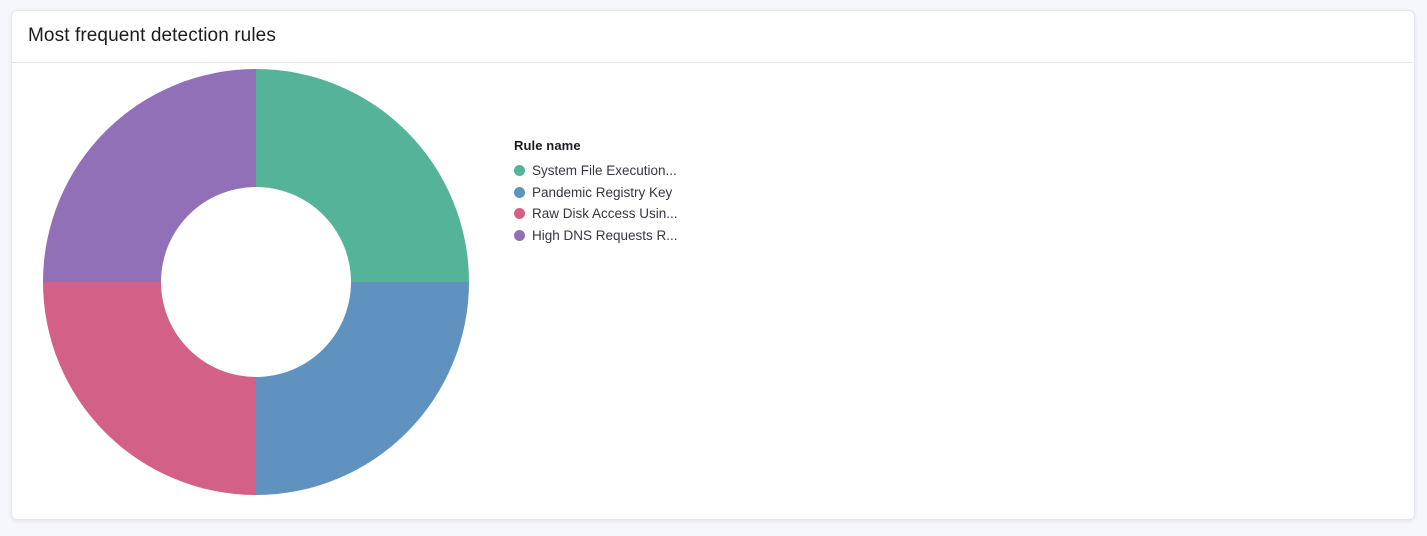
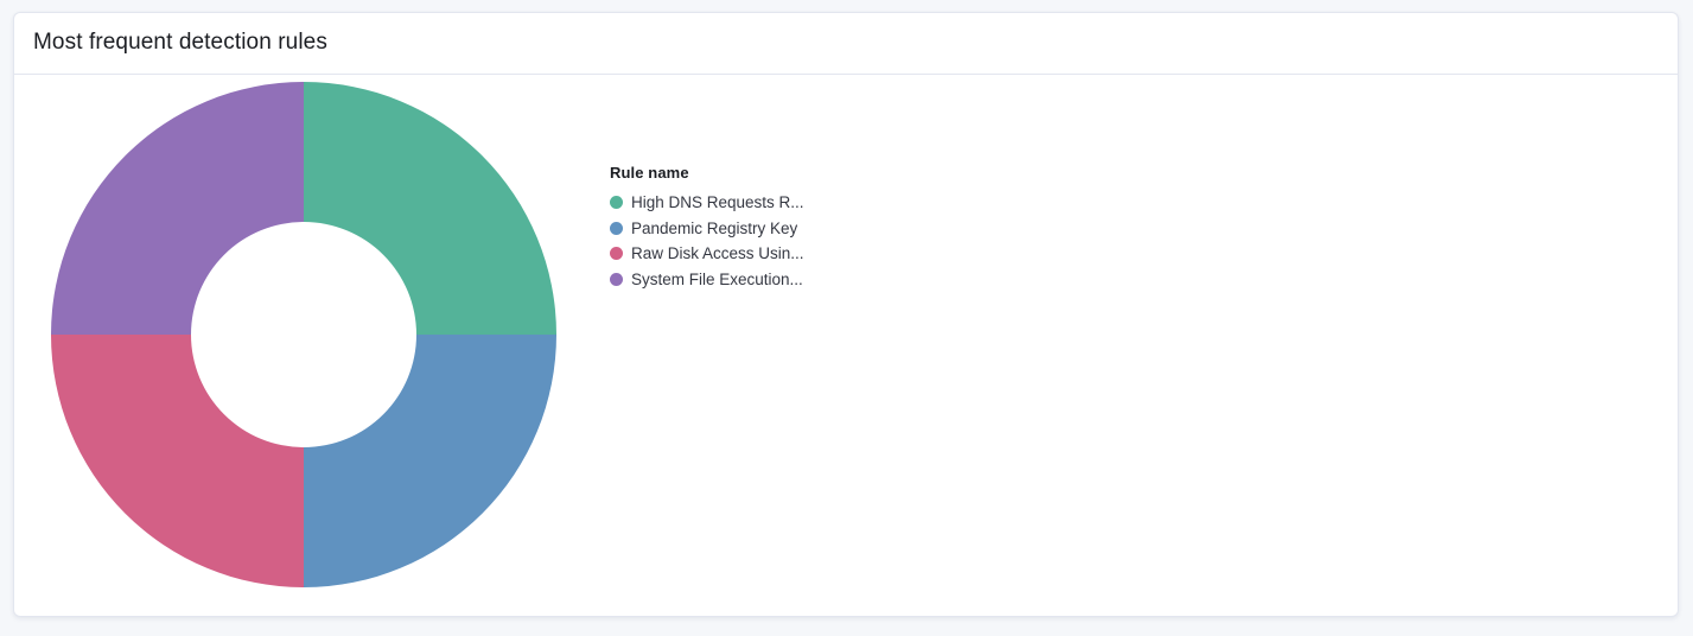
  Most frequent detection rules
  Rule name
- System File Execution...
+ High DNS Requests R...
  Pandemic Registry Key
  Raw Disk Access Usin...
- High DNS Requests R...
+ System File Execution...
